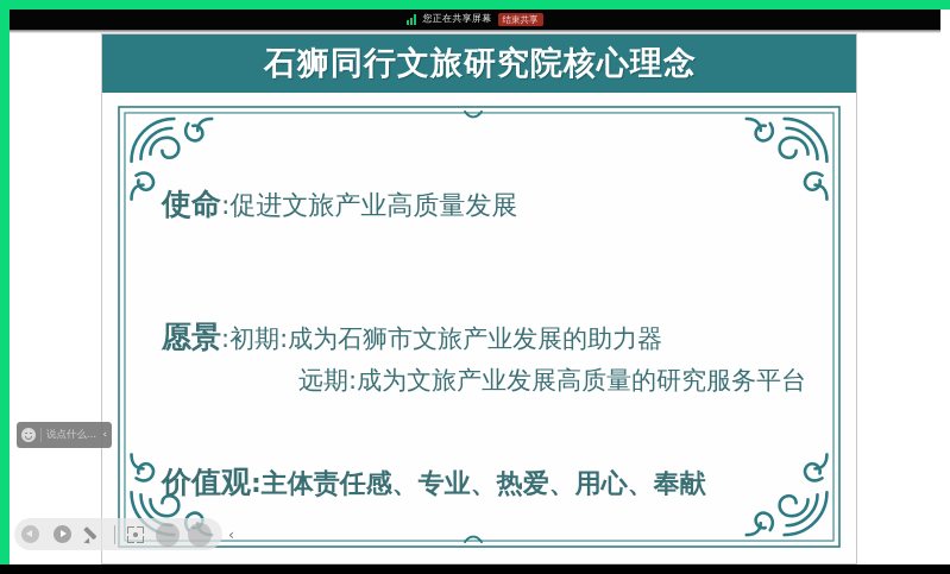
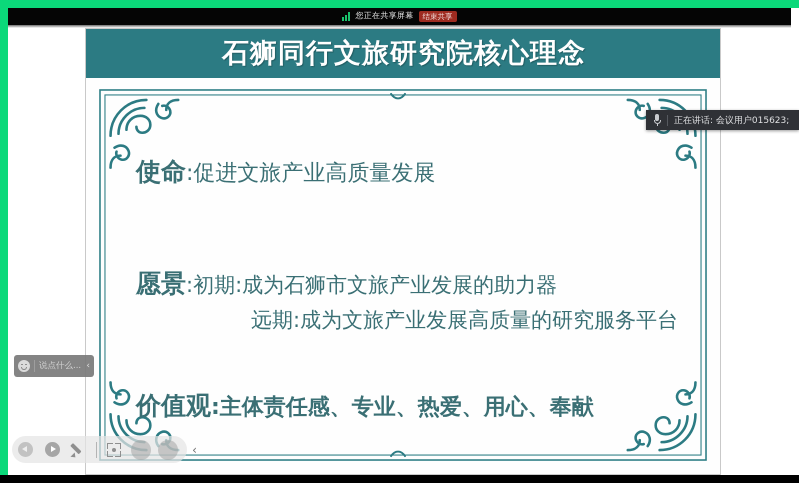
  石狮同行文旅研究院核心理念
  使命:促进文旅产业高质量发展
  愿景:初期:成为石狮市文旅产业发展的助力器
  远期:成为文旅产业发展高质量的研究服务平台
  价值观:主体责任感、专业、热爱、用心、奉献
+ 正在讲话: 会议用户015623;
  说点什么...
  ‹
  ‹
  您正在共享屏幕
  结束共享
